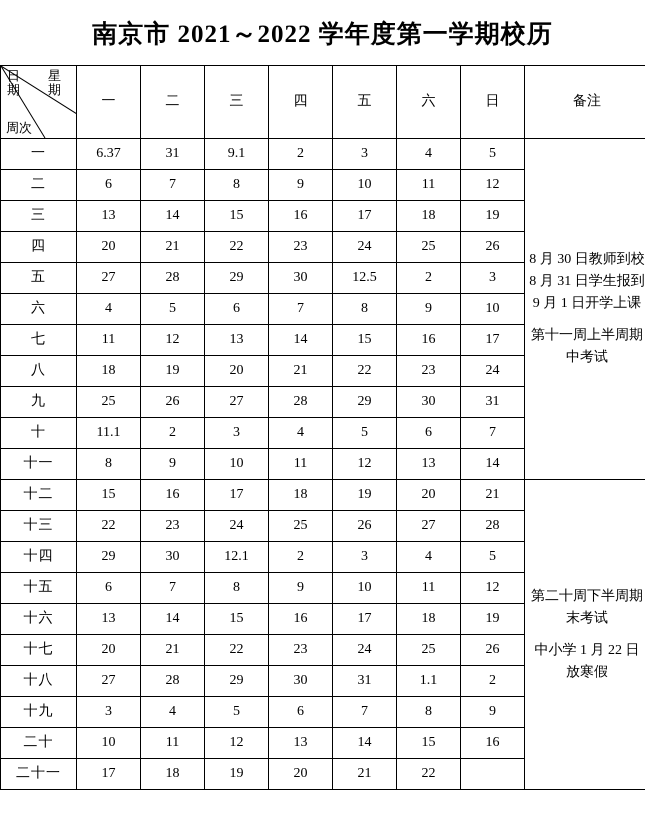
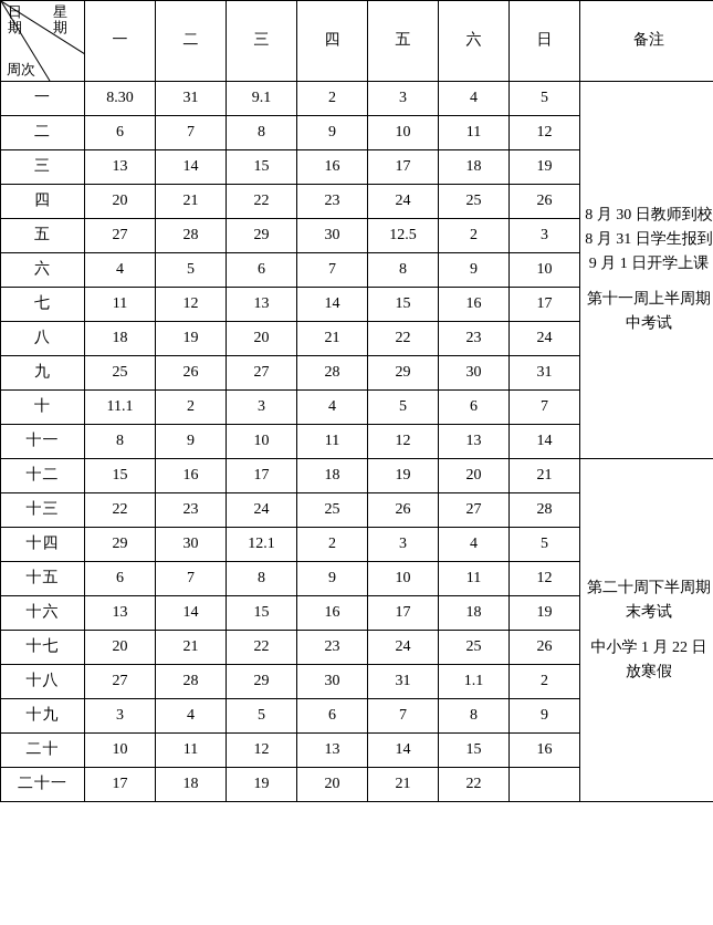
- 南京市 2021～2022 学年度第一学期校历
  日 期 星 期 周次	一	二	三	四	五	六	日	备注
- 一	6.37	31	9.1	2	3	4	5	8 月 30 日教师到校 8 月 31 日学生报到 9 月 1 日开学上课 第十一周上半周期 中考试
+ 一	8.30	31	9.1	2	3	4	5	8 月 30 日教师到校 8 月 31 日学生报到 9 月 1 日开学上课 第十一周上半周期 中考试
  二	6	7	8	9	10	11	12
  三	13	14	15	16	17	18	19
  四	20	21	22	23	24	25	26
  五	27	28	29	30	12.5	2	3
  六	4	5	6	7	8	9	10
  七	11	12	13	14	15	16	17
  八	18	19	20	21	22	23	24
  九	25	26	27	28	29	30	31
  十	11.1	2	3	4	5	6	7
  十一	8	9	10	11	12	13	14
  十二	15	16	17	18	19	20	21	第二十周下半周期 末考试 中小学 1 月 22 日 放寒假
  十三	22	23	24	25	26	27	28
  十四	29	30	12.1	2	3	4	5
  十五	6	7	8	9	10	11	12
  十六	13	14	15	16	17	18	19
  十七	20	21	22	23	24	25	26
  十八	27	28	29	30	31	1.1	2
  十九	3	4	5	6	7	8	9
  二十	10	11	12	13	14	15	16
  二十一	17	18	19	20	21	22
